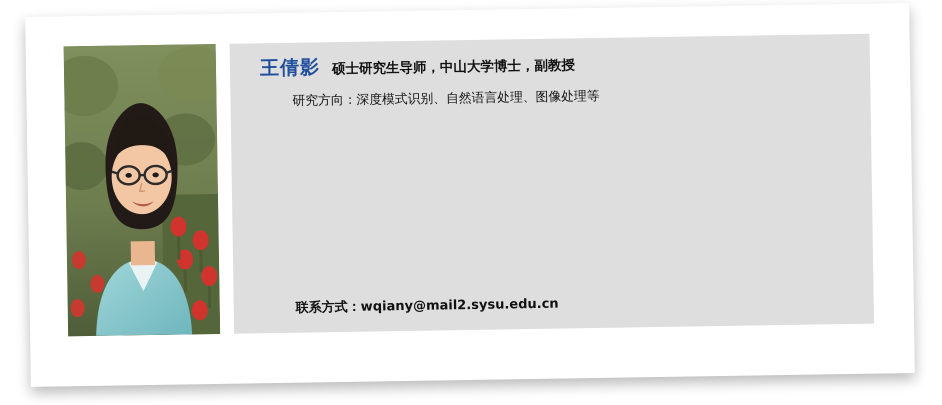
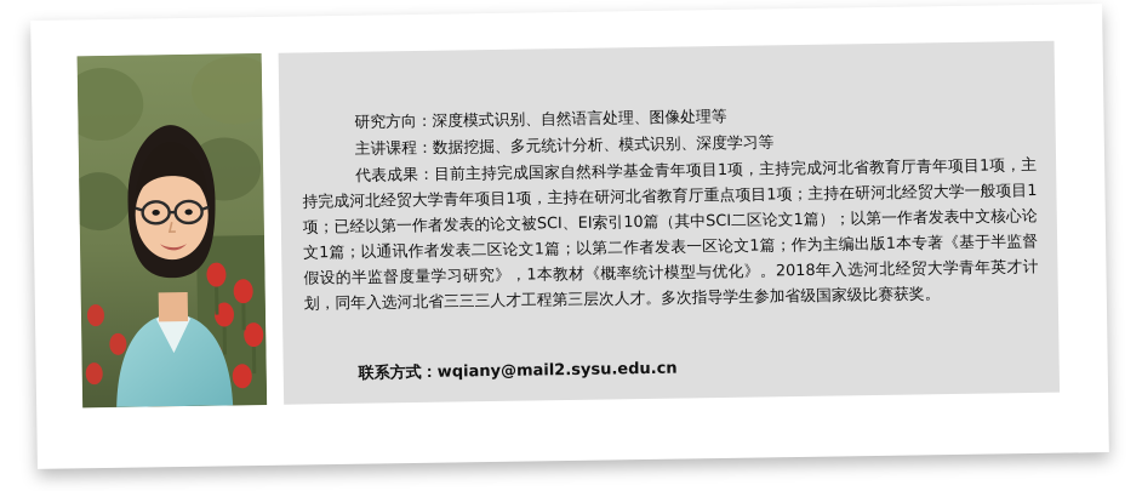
- 王倩影 硕士研究生导师，中山大学博士，副教授
  研究方向：深度模式识别、自然语言处理、图像处理等
+ 主讲课程：数据挖掘、多元统计分析、模式识别、深度学习等
+ 代表成果：目前主持完成国家自然科学基金青年项目1项，主持完成河北省教育厅青年项目1项，主持完成河北经贸大学青年项目1项，主持在研河北省教育厅重点项目1项；主持在研河北经贸大学一般项目1项；已经以第一作者发表的论文被SCI、EI索引10篇（其中SCI二区论文1篇）；以第一作者发表中文核心论文1篇；以通讯作者发表二区论文1篇；以第二作者发表一区论文1篇；作为主编出版1本专著《基于半监督假设的半监督度量学习研究》，1本教材《概率统计模型与优化》。2018年入选河北经贸大学青年英才计划，同年入选河北省三三三人才工程第三层次人才。多次指导学生参加省级国家级比赛获奖。
  联系方式：wqiany@mail2.sysu.edu.cn
